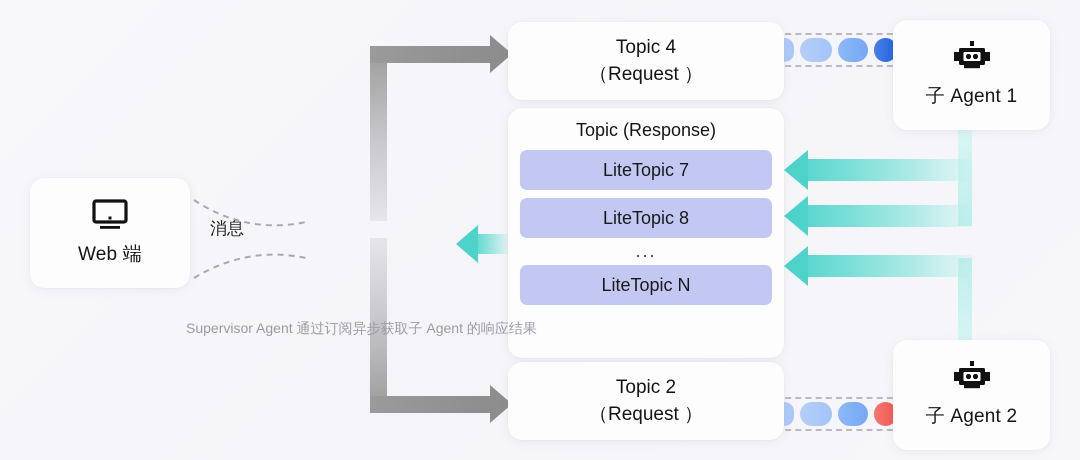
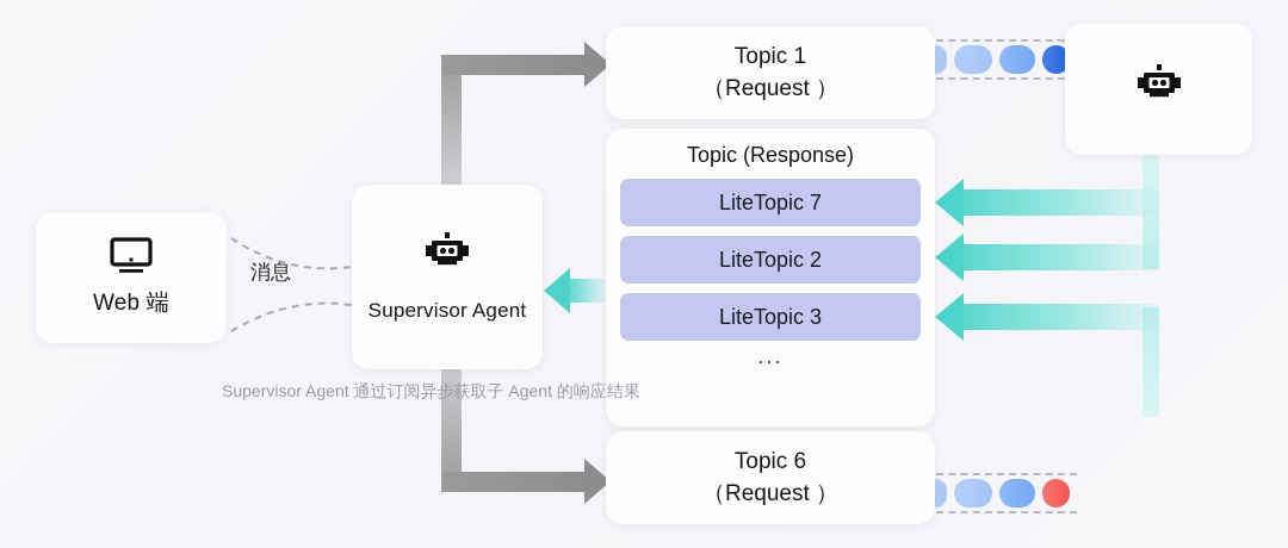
  消息
  Web 端
+ Supervisor Agent
  Supervisor Agent 通过订阅异步获取子 Agent 的响应结果
- Topic 4
+ Topic 1
  （Request ）
  Topic (Response)
  LiteTopic 7
- LiteTopic 8
+ LiteTopic 2
+ LiteTopic 3
  ...
- LiteTopic N
- Topic 2
+ Topic 6
  （Request ）
- 子 Agent 1
- 子 Agent 2
